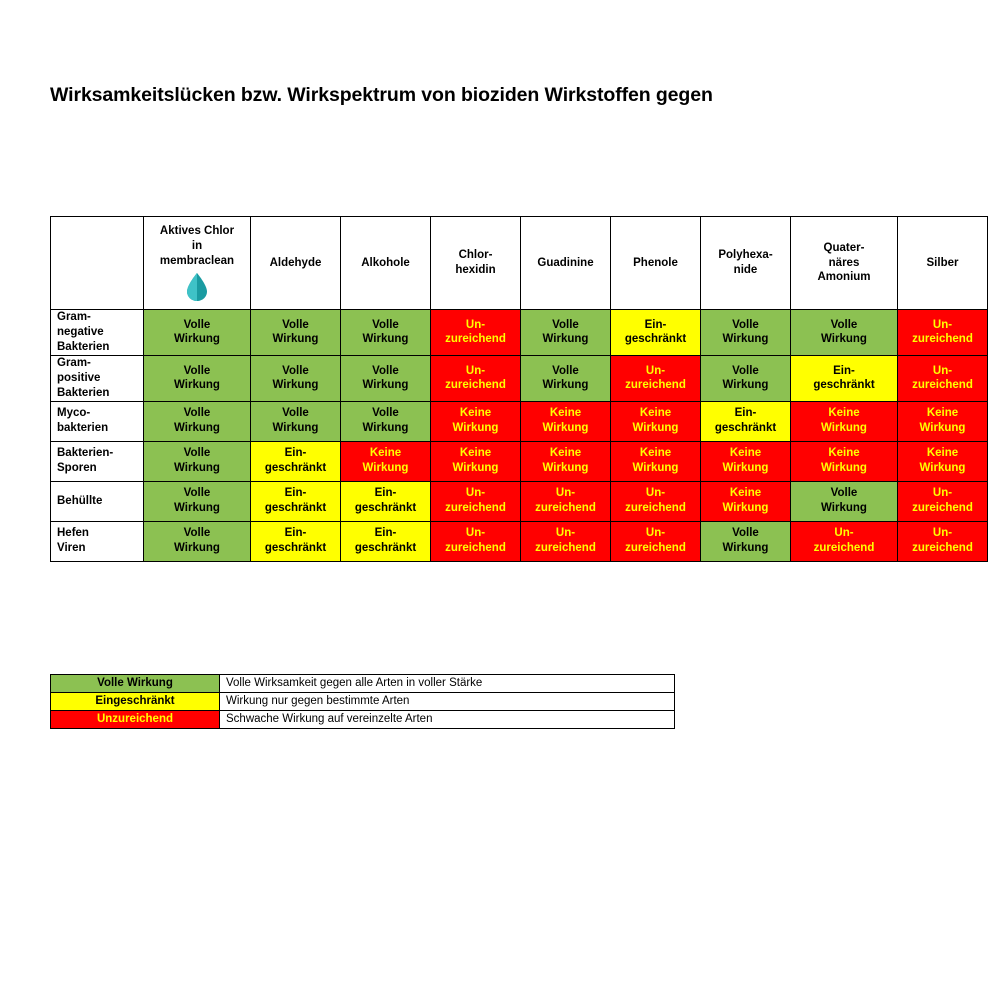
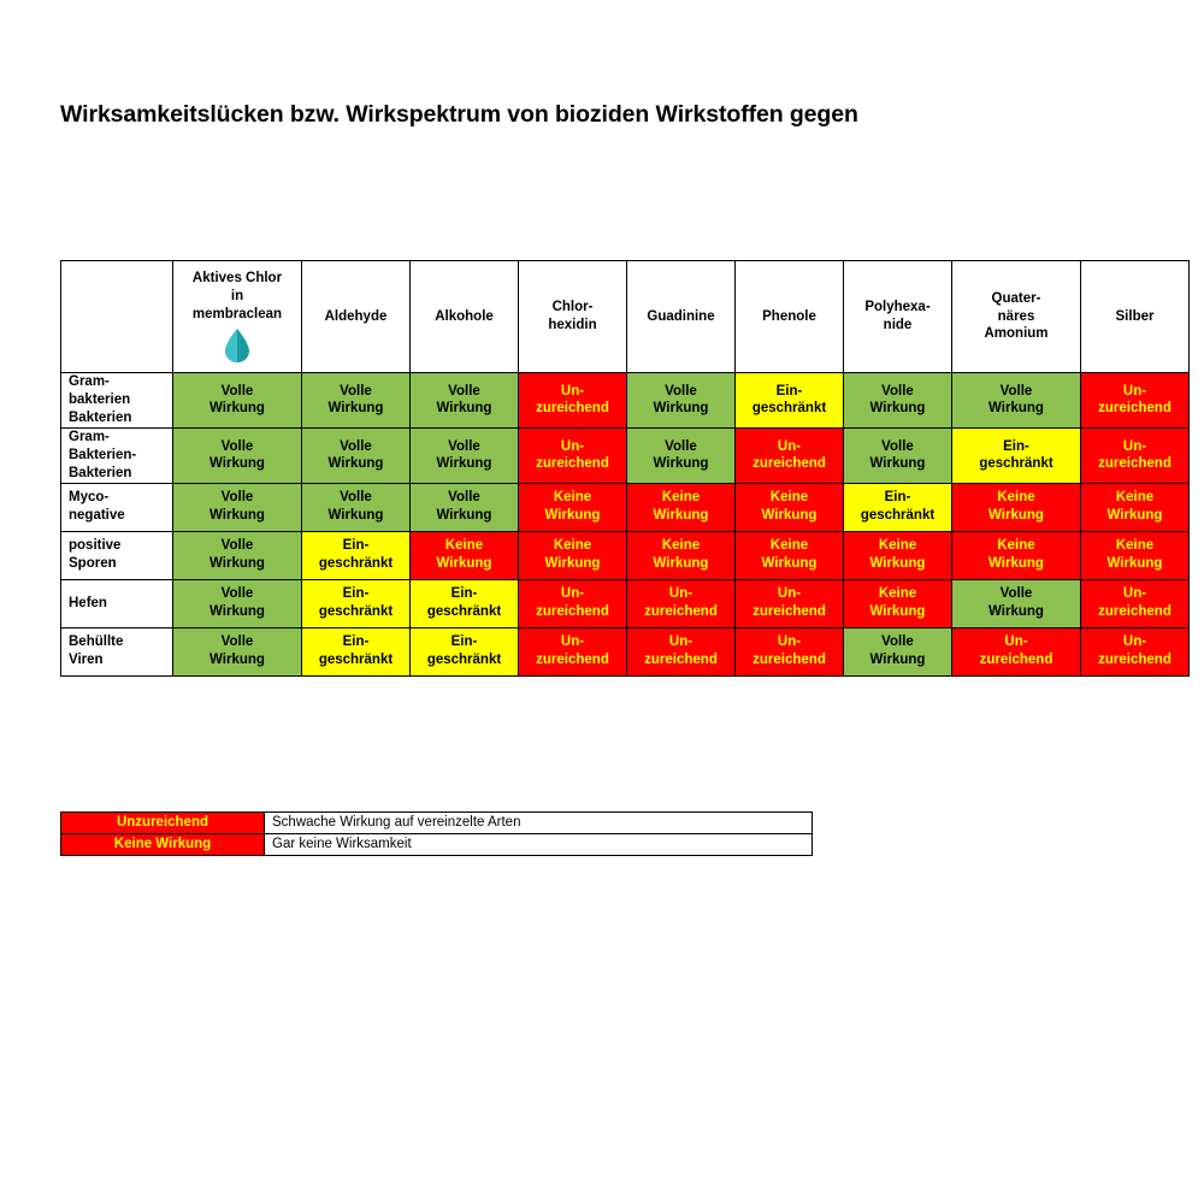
  Wirksamkeitslücken bzw. Wirkspektrum von bioziden Wirkstoffen gegen
  	Aktives Chlorinmembraclean	Aldehyde	Alkohole	Chlor-hexidin	Guadinine	Phenole	Polyhexa-nide	Quater-näresAmonium	Silber
- Gram-negativeBakterien	VolleWirkung	VolleWirkung	VolleWirkung	Un-zureichend	VolleWirkung	Ein-geschränkt	VolleWirkung	VolleWirkung	Un-zureichend
+ Gram-bakterienBakterien	VolleWirkung	VolleWirkung	VolleWirkung	Un-zureichend	VolleWirkung	Ein-geschränkt	VolleWirkung	VolleWirkung	Un-zureichend
- Gram-positiveBakterien	VolleWirkung	VolleWirkung	VolleWirkung	Un-zureichend	VolleWirkung	Un-zureichend	VolleWirkung	Ein-geschränkt	Un-zureichend
+ Gram-Bakterien-Bakterien	VolleWirkung	VolleWirkung	VolleWirkung	Un-zureichend	VolleWirkung	Un-zureichend	VolleWirkung	Ein-geschränkt	Un-zureichend
- Myco-bakterien	VolleWirkung	VolleWirkung	VolleWirkung	KeineWirkung	KeineWirkung	KeineWirkung	Ein-geschränkt	KeineWirkung	KeineWirkung
+ Myco-negative	VolleWirkung	VolleWirkung	VolleWirkung	KeineWirkung	KeineWirkung	KeineWirkung	Ein-geschränkt	KeineWirkung	KeineWirkung
- Bakterien-Sporen	VolleWirkung	Ein-geschränkt	KeineWirkung	KeineWirkung	KeineWirkung	KeineWirkung	KeineWirkung	KeineWirkung	KeineWirkung
+ positiveSporen	VolleWirkung	Ein-geschränkt	KeineWirkung	KeineWirkung	KeineWirkung	KeineWirkung	KeineWirkung	KeineWirkung	KeineWirkung
- Behüllte	VolleWirkung	Ein-geschränkt	Ein-geschränkt	Un-zureichend	Un-zureichend	Un-zureichend	KeineWirkung	VolleWirkung	Un-zureichend
+ Hefen	VolleWirkung	Ein-geschränkt	Ein-geschränkt	Un-zureichend	Un-zureichend	Un-zureichend	KeineWirkung	VolleWirkung	Un-zureichend
- HefenViren	VolleWirkung	Ein-geschränkt	Ein-geschränkt	Un-zureichend	Un-zureichend	Un-zureichend	VolleWirkung	Un-zureichend	Un-zureichend
+ BehüllteViren	VolleWirkung	Ein-geschränkt	Ein-geschränkt	Un-zureichend	Un-zureichend	Un-zureichend	VolleWirkung	Un-zureichend	Un-zureichend
- Volle Wirkung	Volle Wirksamkeit gegen alle Arten in voller Stärke
- Eingeschränkt	Wirkung nur gegen bestimmte Arten
  Unzureichend	Schwache Wirkung auf vereinzelte Arten
+ Keine Wirkung	Gar keine Wirksamkeit
